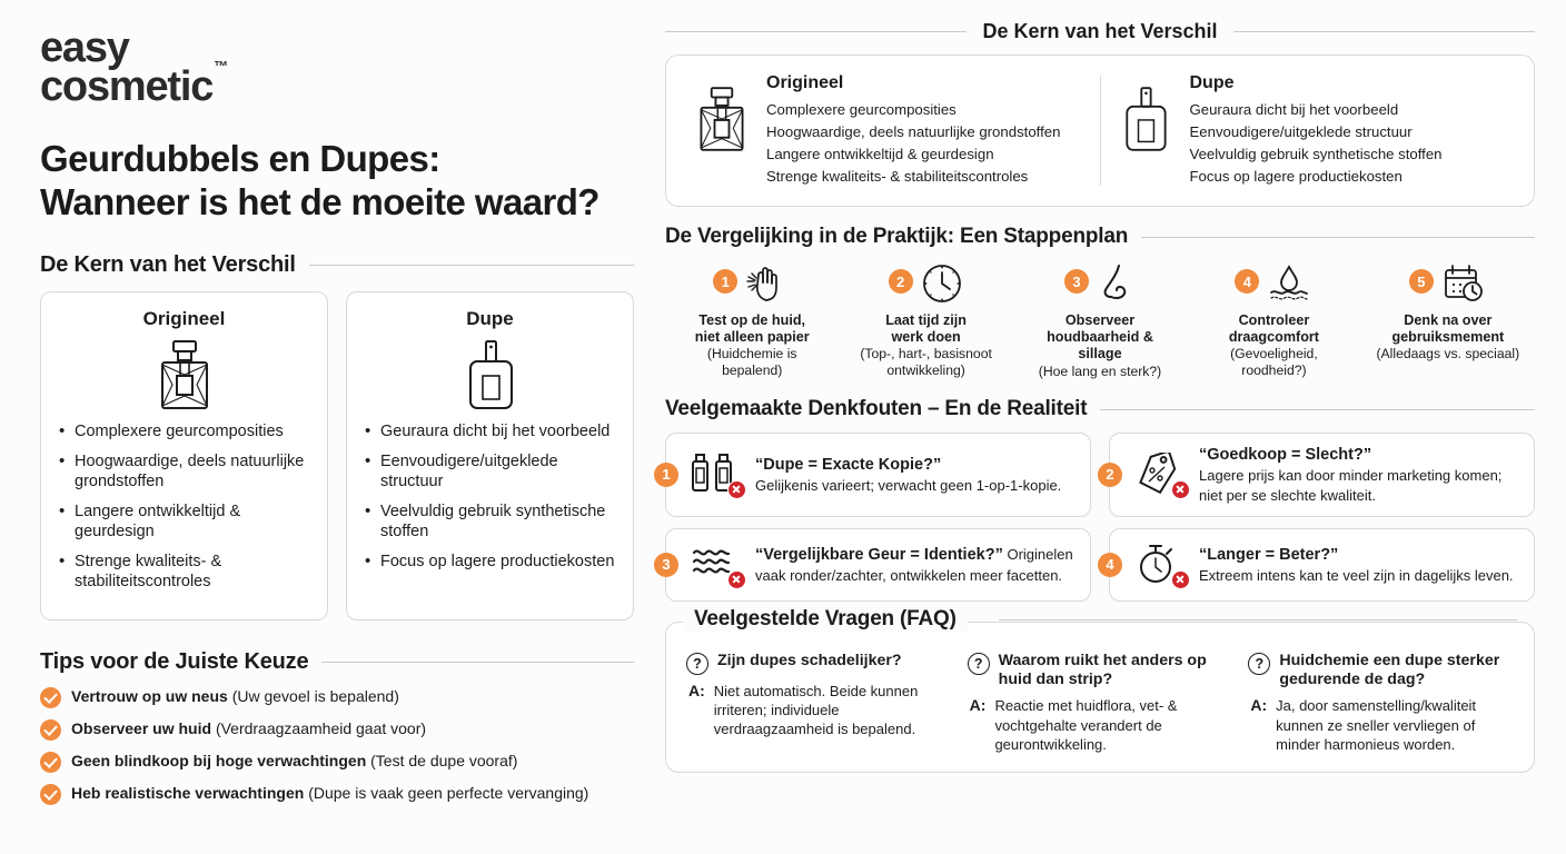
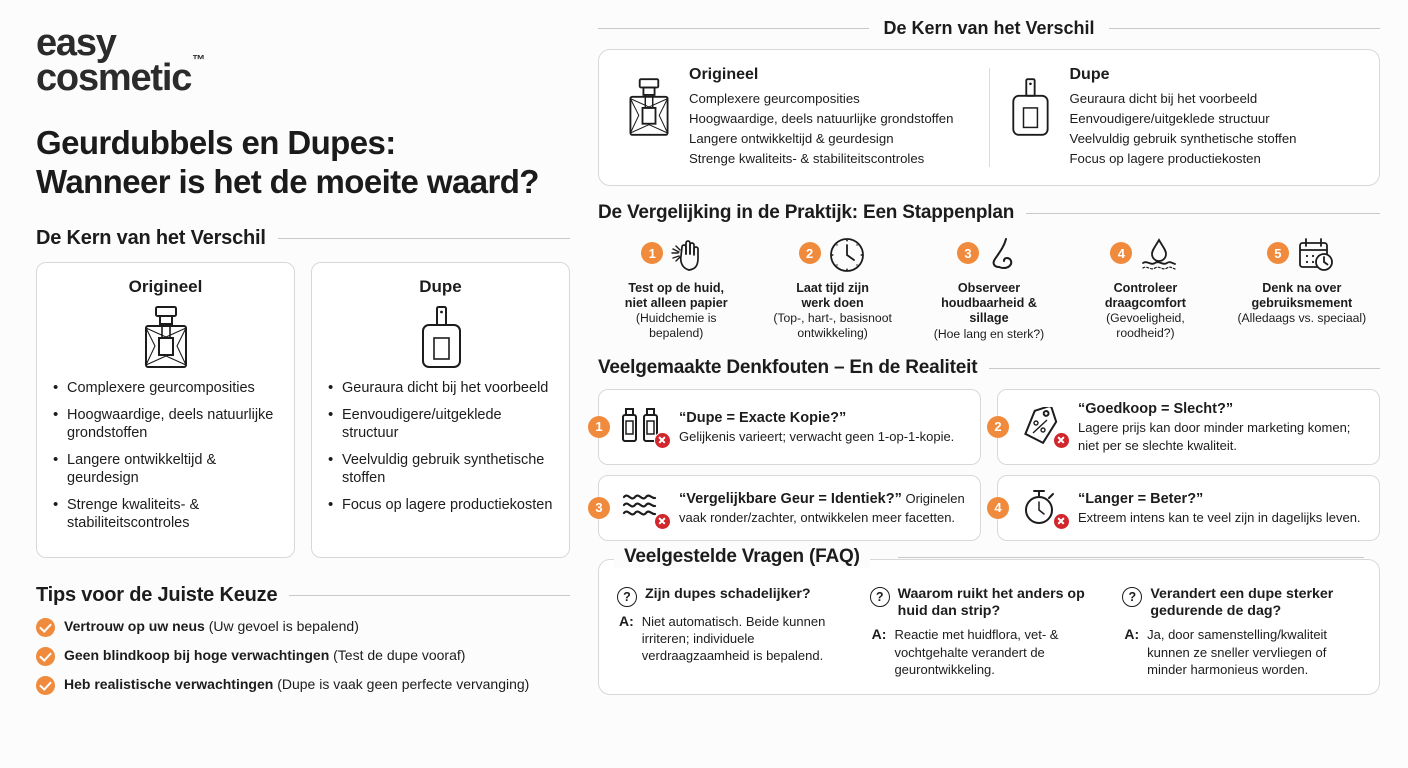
  easy
  cosmetic™
  Geurdubbels en Dupes:
  Wanneer is het de moeite waard?
  De Kern van het Verschil
  Origineel
  Complexere geurcomposities
  Hoogwaardige, deels natuurlijke grondstoffen
  Langere ontwikkeltijd & geurdesign
  Strenge kwaliteits- & stabiliteitscontroles
  Dupe
  Geuraura dicht bij het voorbeeld
  Eenvoudigere/uitgeklede structuur
  Veelvuldig gebruik synthetische stoffen
  Focus op lagere productiekosten
  Tips voor de Juiste Keuze
  Vertrouw op uw neus (Uw gevoel is bepalend)
- Observeer uw huid (Verdraagzaamheid gaat voor)
  Geen blindkoop bij hoge verwachtingen (Test de dupe vooraf)
  Heb realistische verwachtingen (Dupe is vaak geen perfecte vervanging)
  De Kern van het Verschil
  Origineel
  Complexere geurcomposities
  Hoogwaardige, deels natuurlijke grondstoffen
  Langere ontwikkeltijd & geurdesign
  Strenge kwaliteits- & stabiliteitscontroles
  Dupe
  Geuraura dicht bij het voorbeeld
  Eenvoudigere/uitgeklede structuur
  Veelvuldig gebruik synthetische stoffen
  Focus op lagere productiekosten
  De Vergelijking in de Praktijk: Een Stappenplan
  1
  Test op de huid,
  niet alleen papier
  (Huidchemie is
  bepalend)
  2
  Laat tijd zijn
  werk doen
  (Top-, hart-, basisnoot
  ontwikkeling)
  3
  Observeer
  houdbaarheid &
  sillage
  (Hoe lang en sterk?)
  4
  Controleer
  draagcomfort
  (Gevoeligheid,
  roodheid?)
  5
  Denk na over
  gebruiksmement
  (Alledaags vs. speciaal)
  Veelgemaakte Denkfouten – En de Realiteit
  1
  “Dupe = Exacte Kopie?”
  Gelijkenis varieert; verwacht geen 1-op-1-kopie.
  2
  “Goedkoop = Slecht?”
  Lagere prijs kan door minder marketing komen; niet per se slechte kwaliteit.
  3
  “Vergelijkbare Geur = Identiek?” Originelen vaak ronder/zachter, ontwikkelen meer facetten.
  4
  “Langer = Beter?”
  Extreem intens kan te veel zijn in dagelijks leven.
  Veelgestelde Vragen (FAQ)
  ?
  Zijn dupes schadelijker?
  A:
  Niet automatisch. Beide kunnen irriteren; individuele verdraagzaamheid is bepalend.
  ?
  Waarom ruikt het anders op huid dan strip?
  A:
  Reactie met huidflora, vet- & vochtgehalte verandert de geurontwikkeling.
  ?
- Huidchemie een dupe sterker gedurende de dag?
+ Verandert een dupe sterker gedurende de dag?
  A:
  Ja, door samenstelling/kwaliteit kunnen ze sneller vervliegen of minder harmonieus worden.
